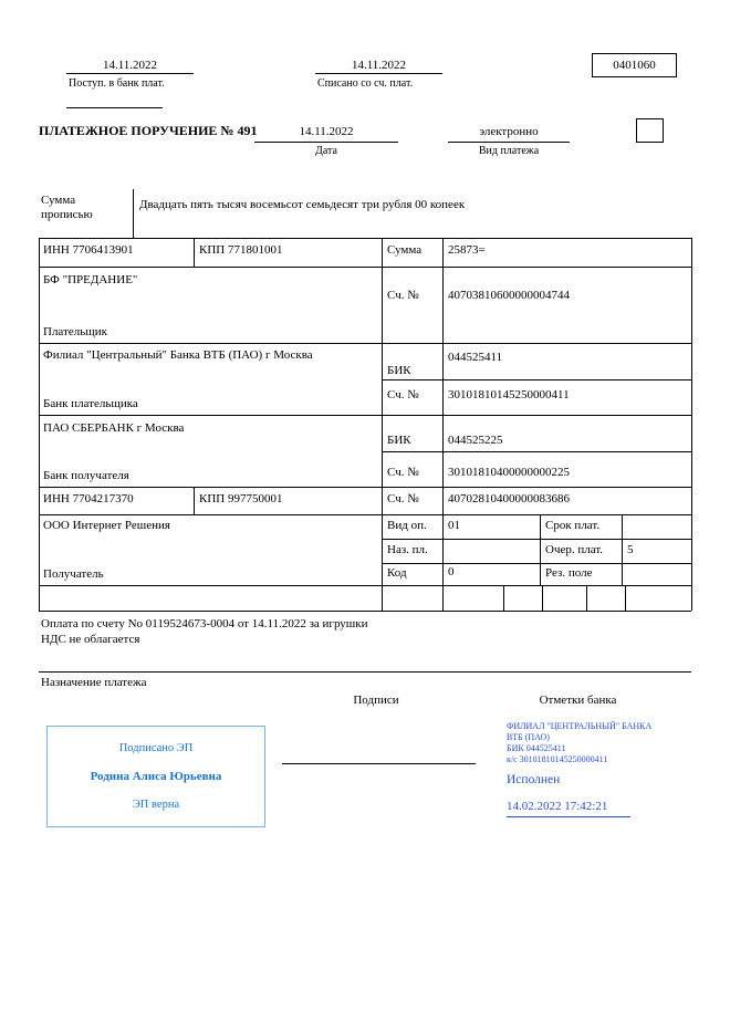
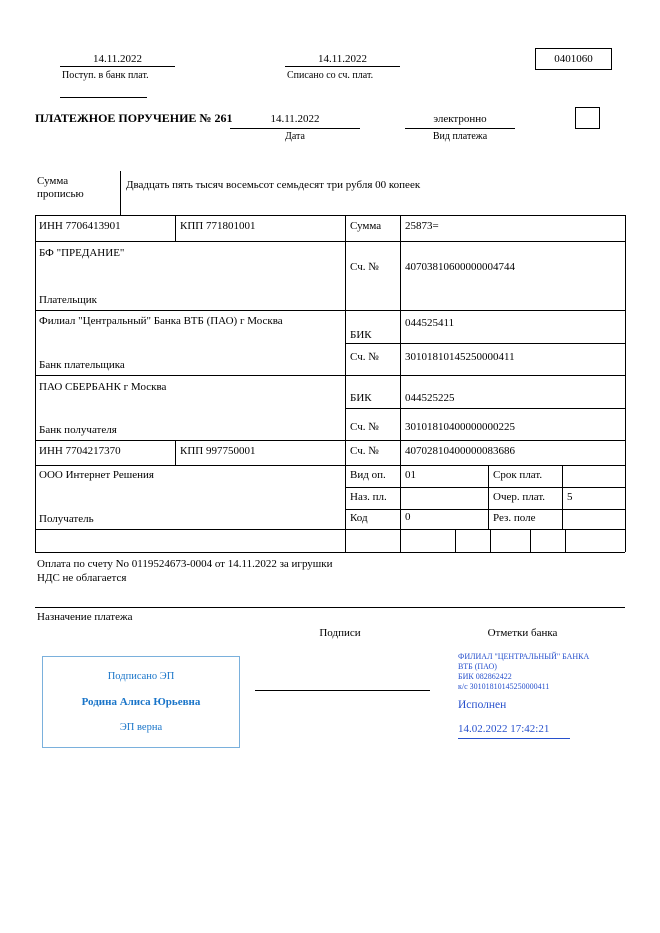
  14.11.2022
  Поступ. в банк плат.
  14.11.2022
  Списано со сч. плат.
  0401060
- ПЛАТЕЖНОЕ ПОРУЧЕНИЕ № 491
+ ПЛАТЕЖНОЕ ПОРУЧЕНИЕ № 261
  14.11.2022
  Дата
  электронно
  Вид платежа
  Сумма
  прописью
  Двадцать пять тысяч восемьсот семьдесят три рубля 00 копеек
  ИНН 7706413901
  КПП 771801001
  Сумма
  25873=
  БФ "ПРЕДАНИЕ"
  Плательщик
  Сч. №
  40703810600000004744
  Филиал "Центральный" Банка ВТБ (ПАО) г Москва
  Банк плательщика
  БИК
  044525411
  Сч. №
  30101810145250000411
  ПАО СБЕРБАНК г Москва
  Банк получателя
  БИК
  044525225
  Сч. №
  30101810400000000225
  ИНН 7704217370
  КПП 997750001
  Сч. №
  40702810400000083686
  ООО Интернет Решения
  Получатель
  Вид оп.
  01
  Срок плат.
  Наз. пл.
  Очер. плат.
  5
  Код
  0
  Рез. поле
  Оплата по счету No 0119524673-0004 от 14.11.2022 за игрушки
  НДС не облагается
  Назначение платежа
  Подписи
  Отметки банка
  Подписано ЭП
  Родина Алиса Юрьевна
  ЭП верна
  ФИЛИАЛ "ЦЕНТРАЛЬНЫЙ" БАНКА
  ВТБ (ПАО)
- БИК 044525411
+ БИК 082862422
  к/с 30101810145250000411
  Исполнен
  14.02.2022 17:42:21
